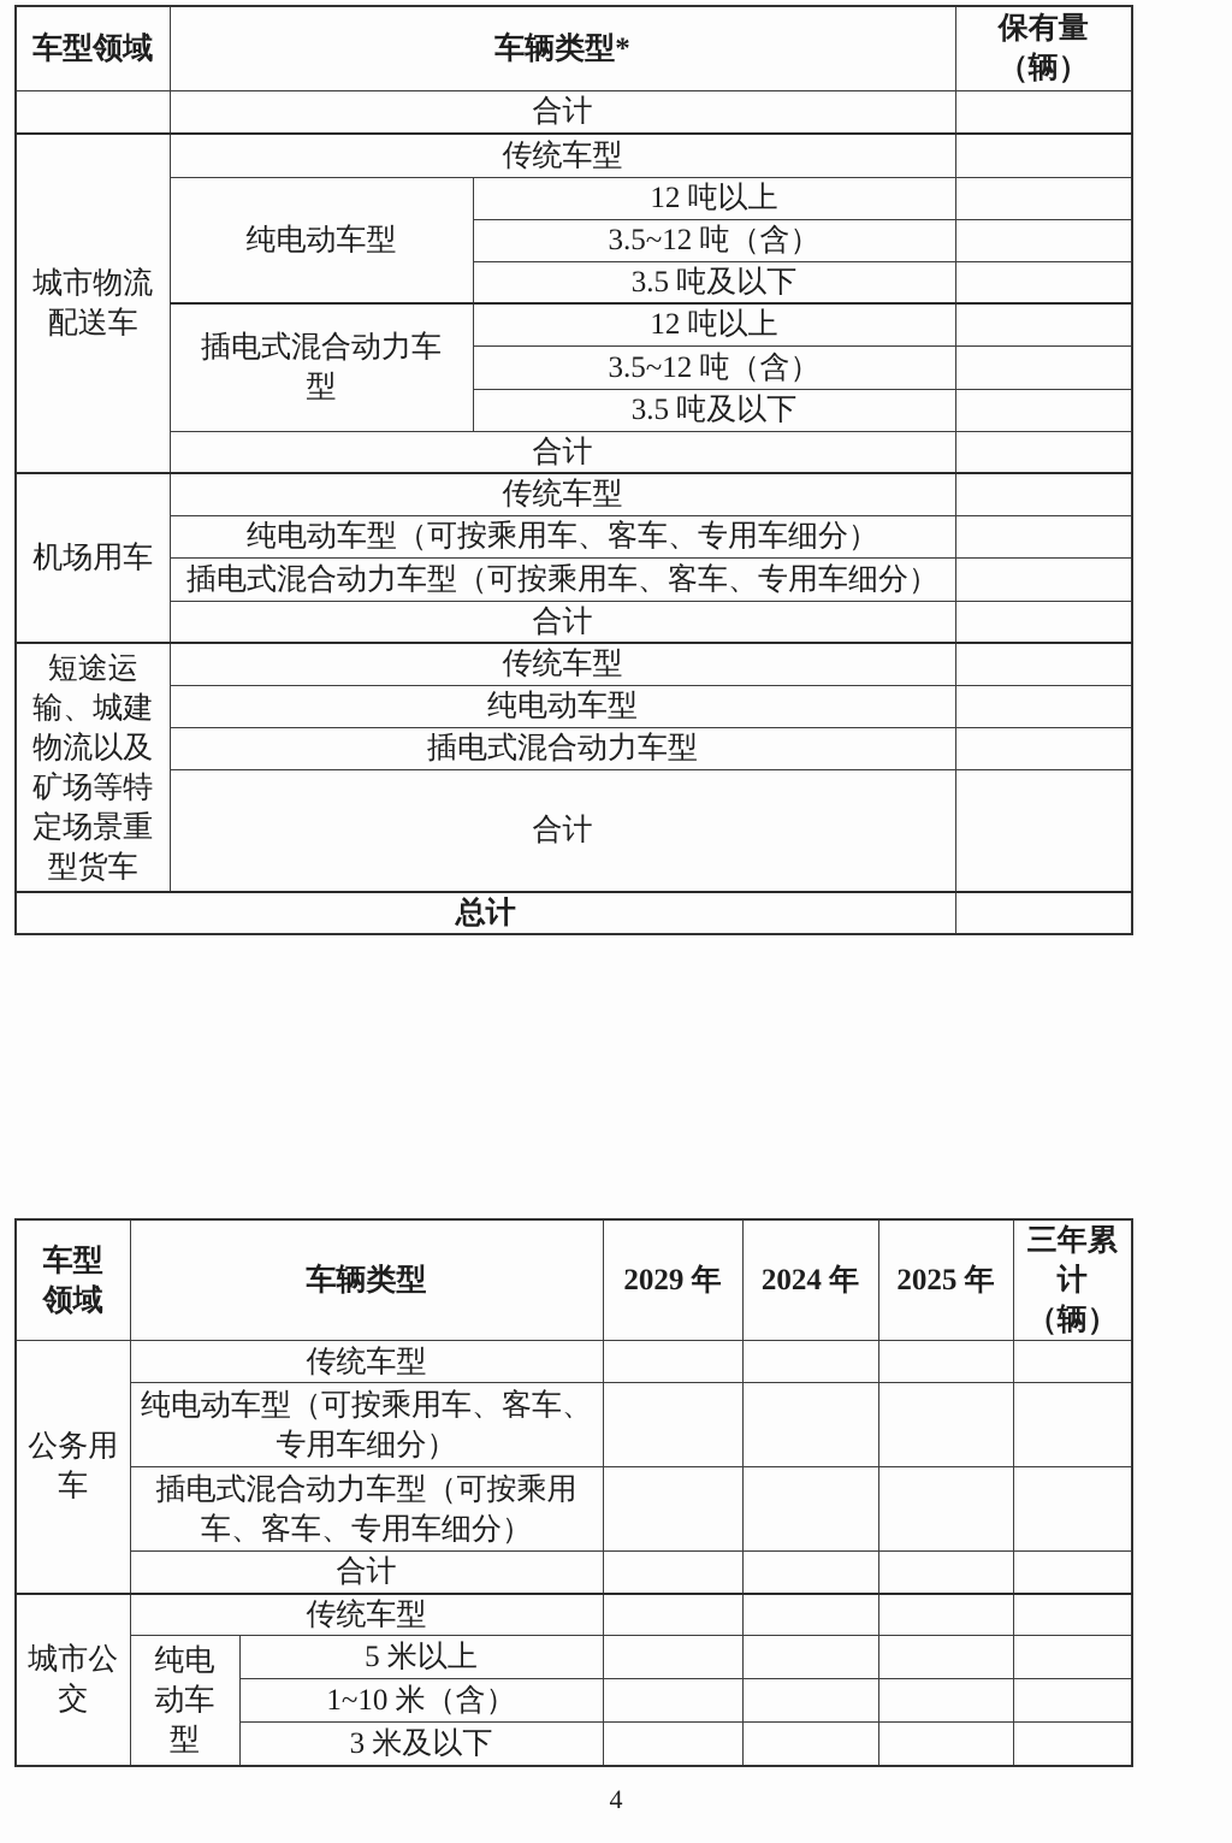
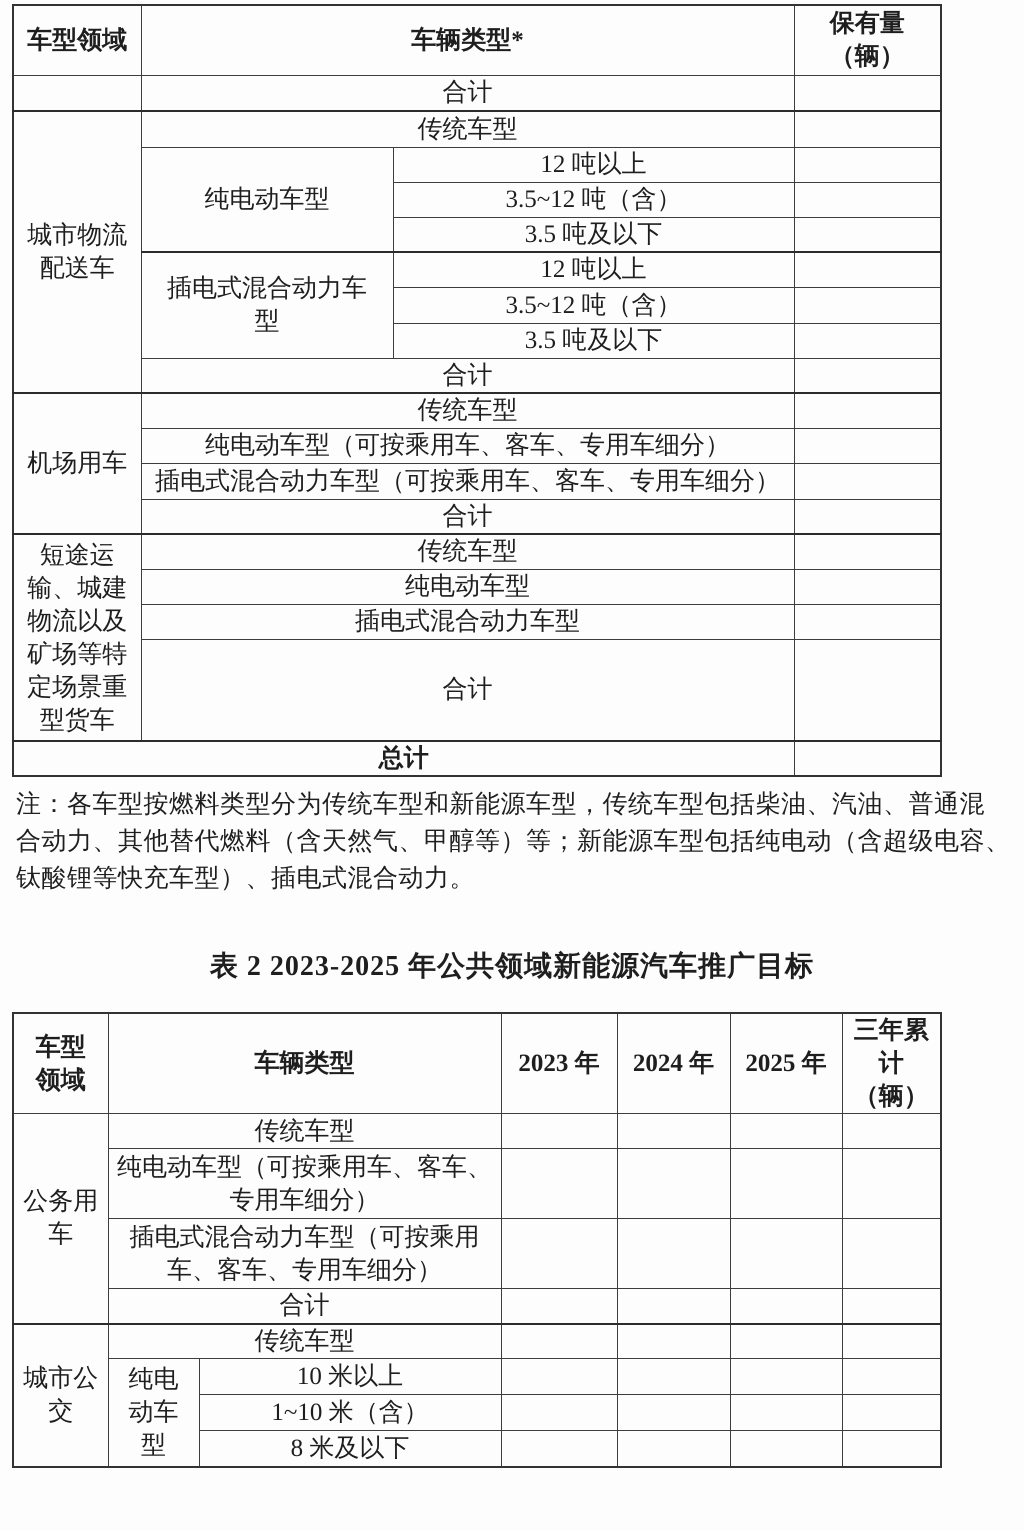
  车型领域	车辆类型*	保有量 （辆）
  	合计
  城市物流 配送车	传统车型
  纯电动车型	12 吨以上
  3.5~12 吨（含）
  3.5 吨及以下
  插电式混合动力车 型	12 吨以上
  3.5~12 吨（含）
  3.5 吨及以下
  合计
  机场用车	传统车型
  纯电动车型（可按乘用车、客车、专用车细分）
  插电式混合动力车型（可按乘用车、客车、专用车细分）
  合计
  短途运 输、城建 物流以及 矿场等特 定场景重 型货车	传统车型
  纯电动车型
  插电式混合动力车型
  合计
  总计
+ 注：各车型按燃料类型分为传统车型和新能源车型，传统车型包括柴油、汽油、普通混
+ 合动力、其他替代燃料（含天然气、甲醇等）等；新能源车型包括纯电动（含超级电容、
+ 钛酸锂等快充车型）、插电式混合动力。
+ 表 2 2023-2025 年公共领域新能源汽车推广目标
- 车型 领域	车辆类型	2029 年	2024 年	2025 年	三年累 计（辆）
+ 车型 领域	车辆类型	2023 年	2024 年	2025 年	三年累 计（辆）
  公务用 车	传统车型
  纯电动车型（可按乘用车、客车、 专用车细分）
  插电式混合动力车型（可按乘用 车、客车、专用车细分）
  合计
  城市公 交	传统车型
- 纯电 动车 型	5 米以上
+ 纯电 动车 型	10 米以上
  1~10 米（含）
- 3 米及以下
+ 8 米及以下
- 4
